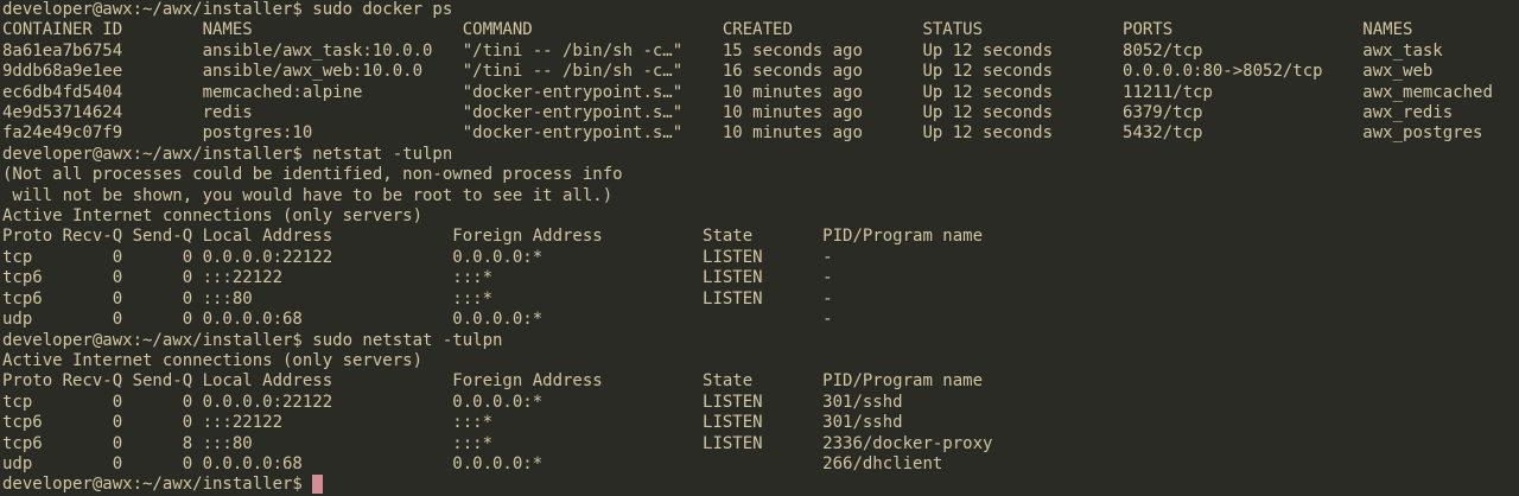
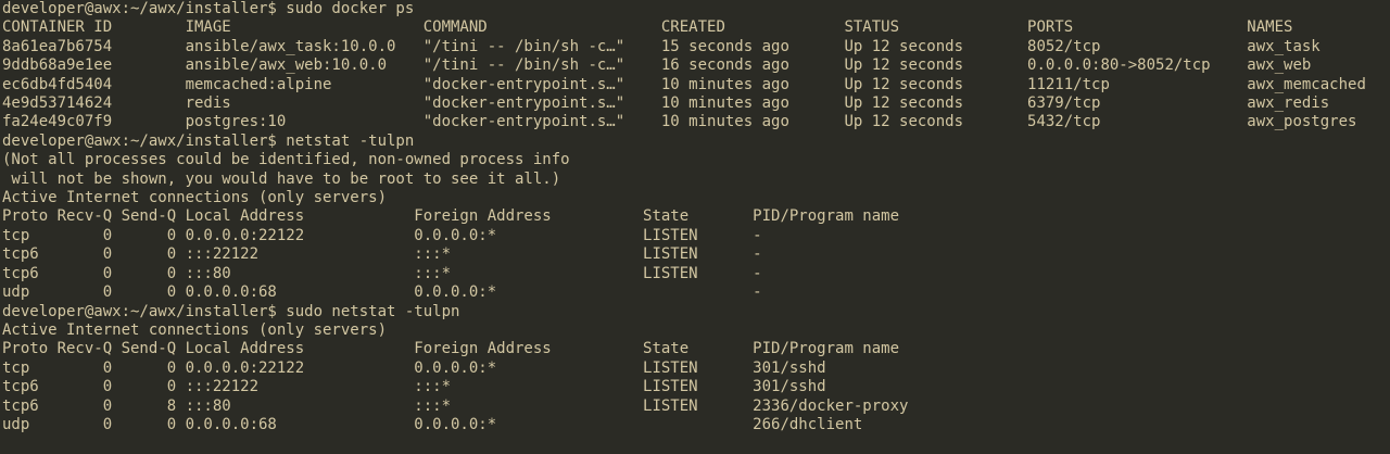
  developer@awx:~/awx/installer$ sudo docker ps
- CONTAINER ID NAMES COMMAND CREATED STATUS PORTS NAMES
+ CONTAINER ID IMAGE COMMAND CREATED STATUS PORTS NAMES
  8a61ea7b6754 ansible/awx_task:10.0.0 "/tini -- /bin/sh -c…" 15 seconds ago Up 12 seconds 8052/tcp awx_task
  9ddb68a9e1ee ansible/awx_web:10.0.0 "/tini -- /bin/sh -c…" 16 seconds ago Up 12 seconds 0.0.0.0:80->8052/tcp awx_web
  ec6db4fd5404 memcached:alpine "docker-entrypoint.s…" 10 minutes ago Up 12 seconds 11211/tcp awx_memcached
  4e9d53714624 redis "docker-entrypoint.s…" 10 minutes ago Up 12 seconds 6379/tcp awx_redis
  fa24e49c07f9 postgres:10 "docker-entrypoint.s…" 10 minutes ago Up 12 seconds 5432/tcp awx_postgres
  developer@awx:~/awx/installer$ netstat -tulpn
  (Not all processes could be identified, non-owned process info
  will not be shown, you would have to be root to see it all.)
  Active Internet connections (only servers)
  Proto Recv-Q Send-Q Local Address Foreign Address State PID/Program name
  tcp 0 0 0.0.0.0:22122 0.0.0.0:* LISTEN -
  tcp6 0 0 :::22122 :::* LISTEN -
  tcp6 0 0 :::80 :::* LISTEN -
  udp 0 0 0.0.0.0:68 0.0.0.0:* -
  developer@awx:~/awx/installer$ sudo netstat -tulpn
  Active Internet connections (only servers)
  Proto Recv-Q Send-Q Local Address Foreign Address State PID/Program name
  tcp 0 0 0.0.0.0:22122 0.0.0.0:* LISTEN 301/sshd
  tcp6 0 0 :::22122 :::* LISTEN 301/sshd
  tcp6 0 8 :::80 :::* LISTEN 2336/docker-proxy
  udp 0 0 0.0.0.0:68 0.0.0.0:* 266/dhclient
- developer@awx:~/awx/installer$
